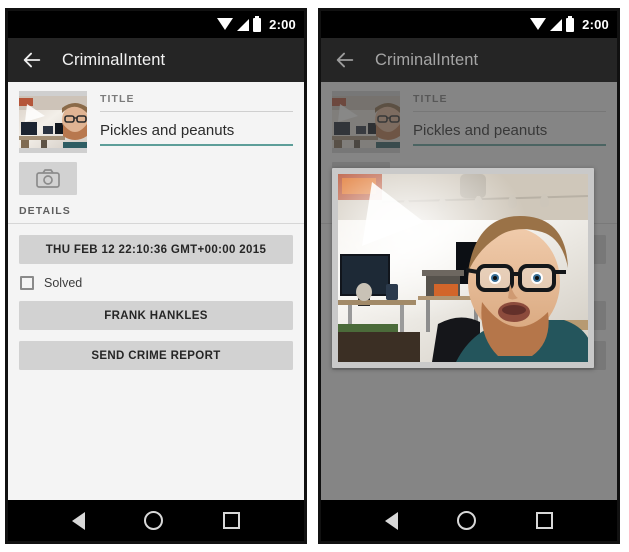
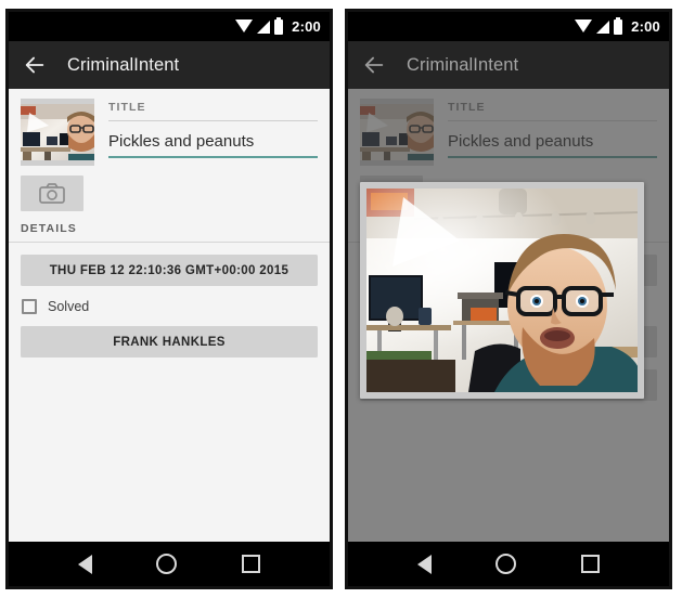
  2:00
  CriminalIntent
  TITLE
  Pickles and peanuts
  DETAILS
  THU FEB 12 22:10:36 GMT+00:00 2015
  Solved
  FRANK HANKLES
- SEND CRIME REPORT
  2:00
  CriminalIntent
  TITLE
  Pickles and peanuts
